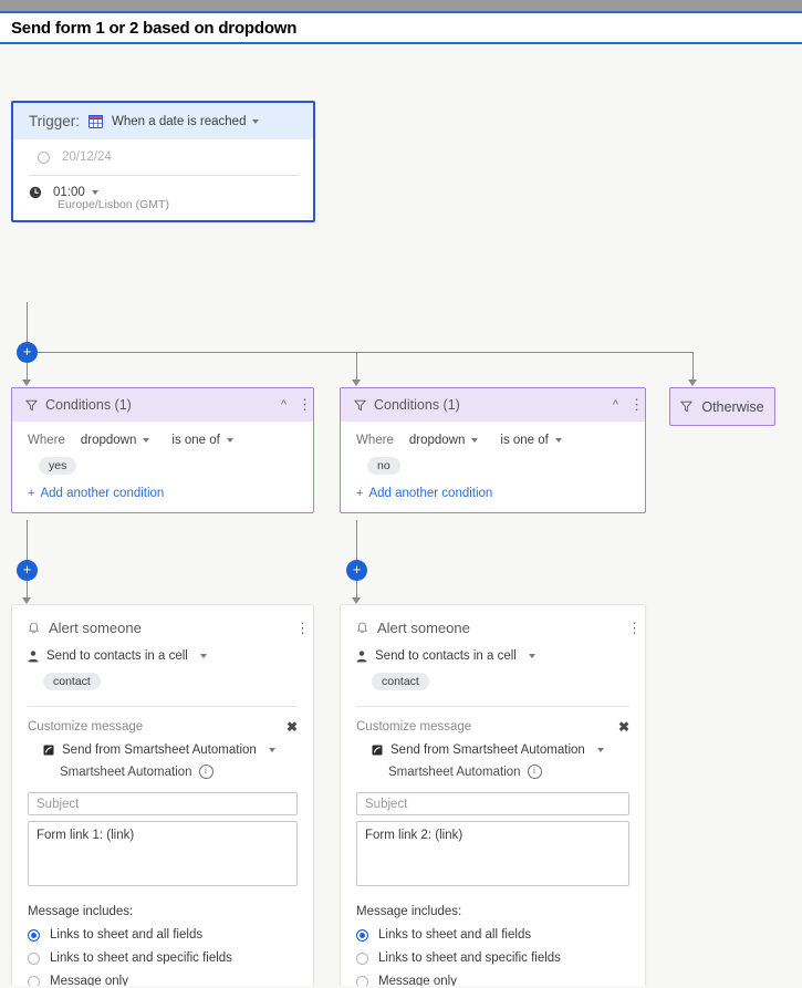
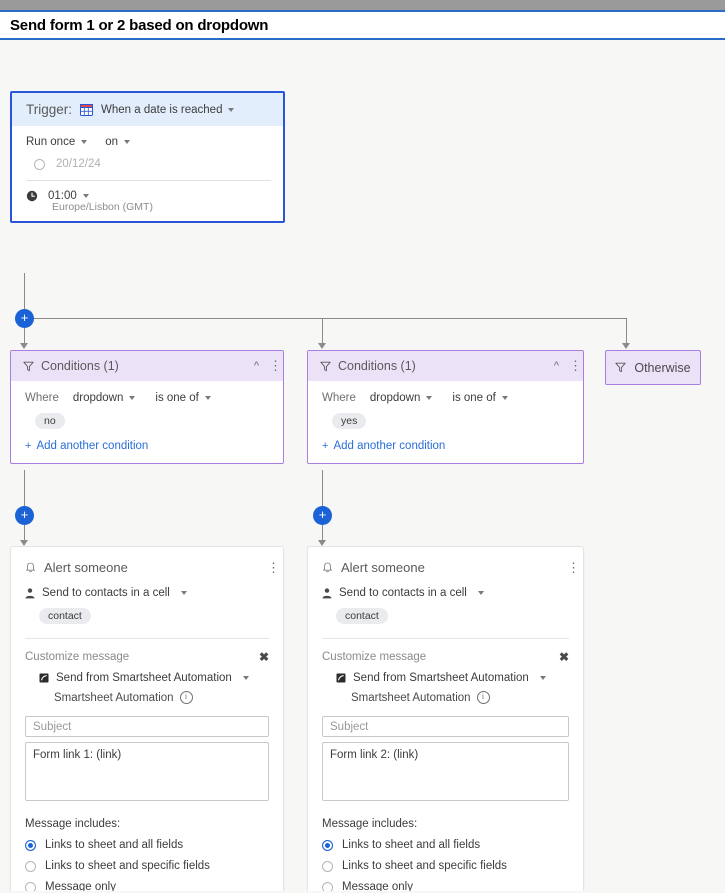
  Send form 1 or 2 based on dropdown
  +
  +
  +
  Trigger:
  When a date is reached
+ Run once
+ on
  20/12/24
  01:00
  Europe/Lisbon (GMT)
  Conditions (1)
  ^
  ⋮
  Where
  dropdown
  is one of
- yes
+ no
  +
  Add another condition
  Conditions (1)
  ^
  ⋮
  Where
  dropdown
  is one of
- no
+ yes
  +
  Add another condition
  Otherwise
  Alert someone
  ⋮
  Send to contacts in a cell
  contact
  Customize message
  ✖
  Send from Smartsheet Automation
  Smartsheet Automation
  i
  Subject Form link 1: (link)
  Message includes:
  Links to sheet and all fields
  Links to sheet and specific fields
  Message only
  Alert someone
  ⋮
  Send to contacts in a cell
  contact
  Customize message
  ✖
  Send from Smartsheet Automation
  Smartsheet Automation
  i
  Subject Form link 2: (link)
  Message includes:
  Links to sheet and all fields
  Links to sheet and specific fields
  Message only
